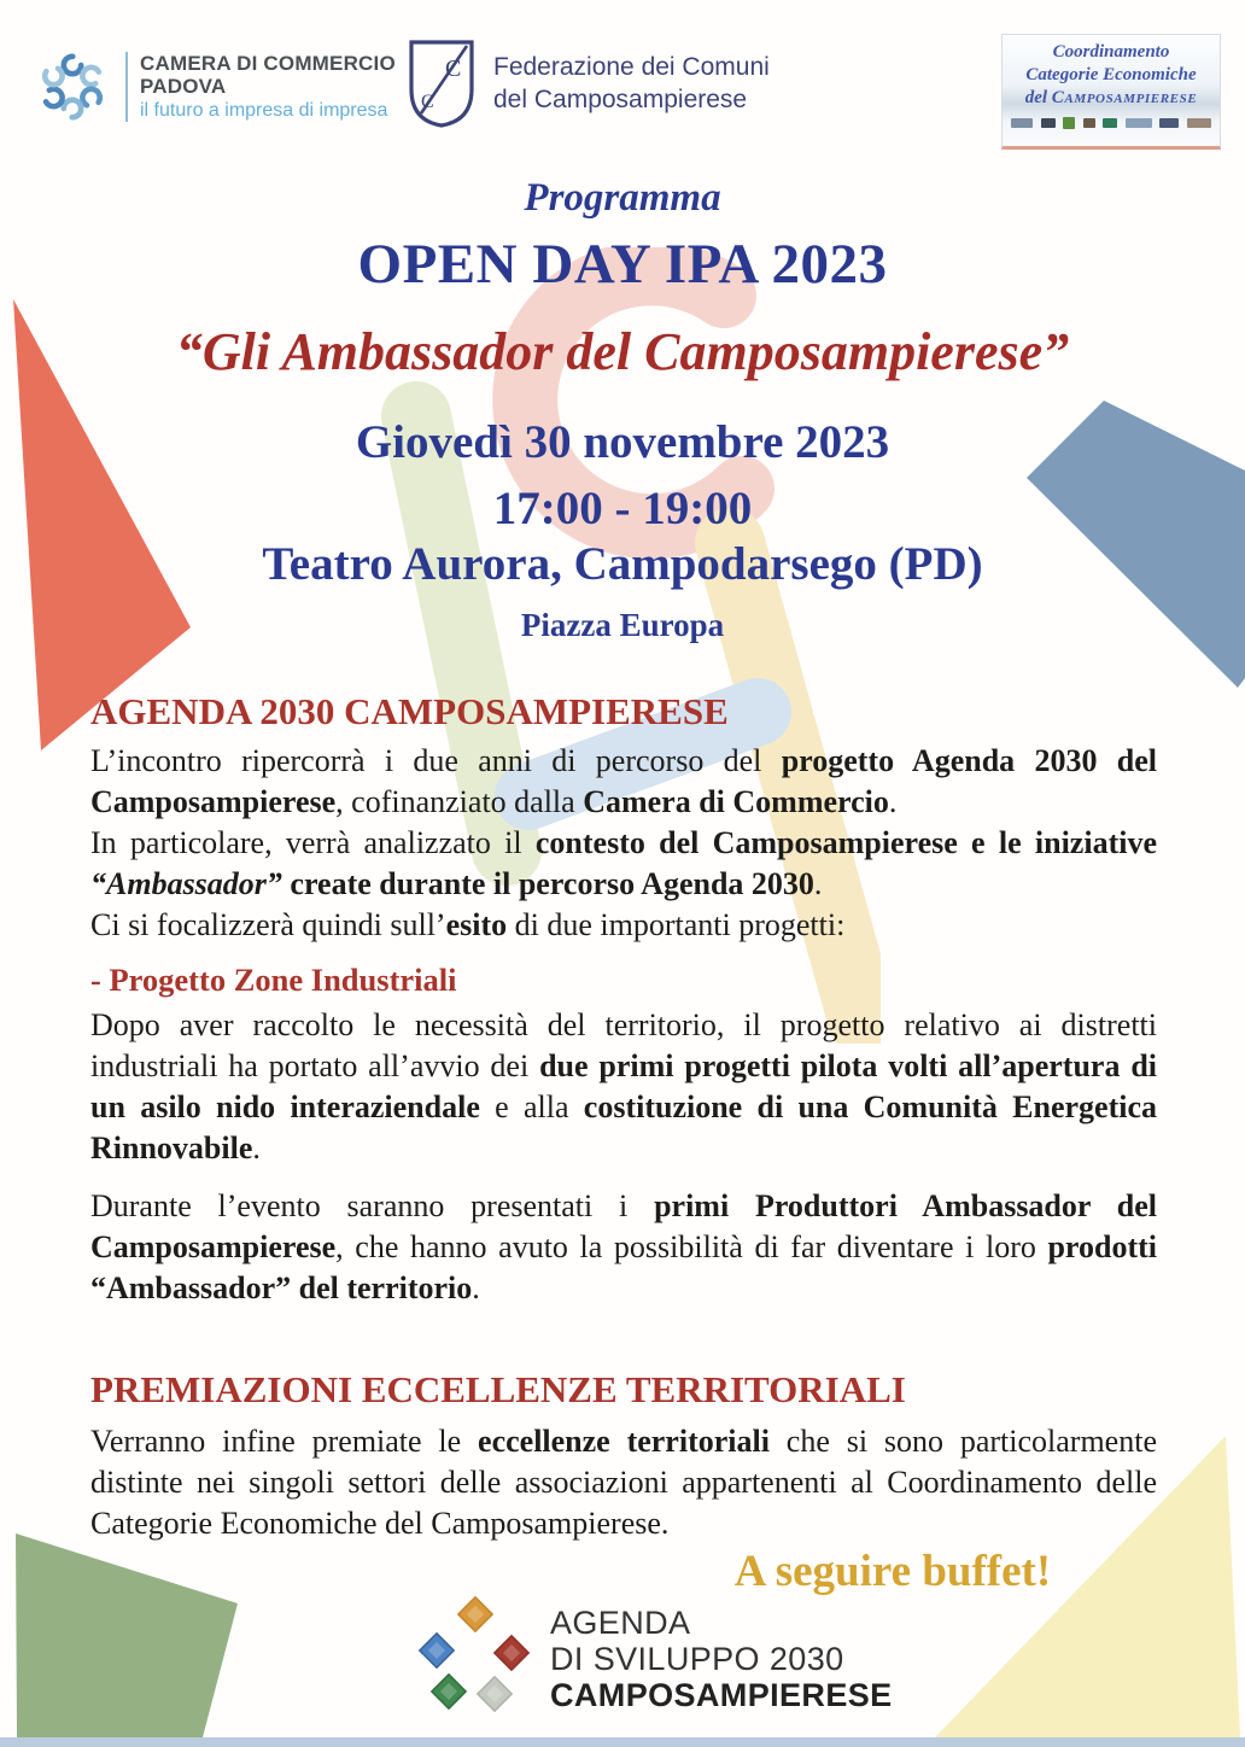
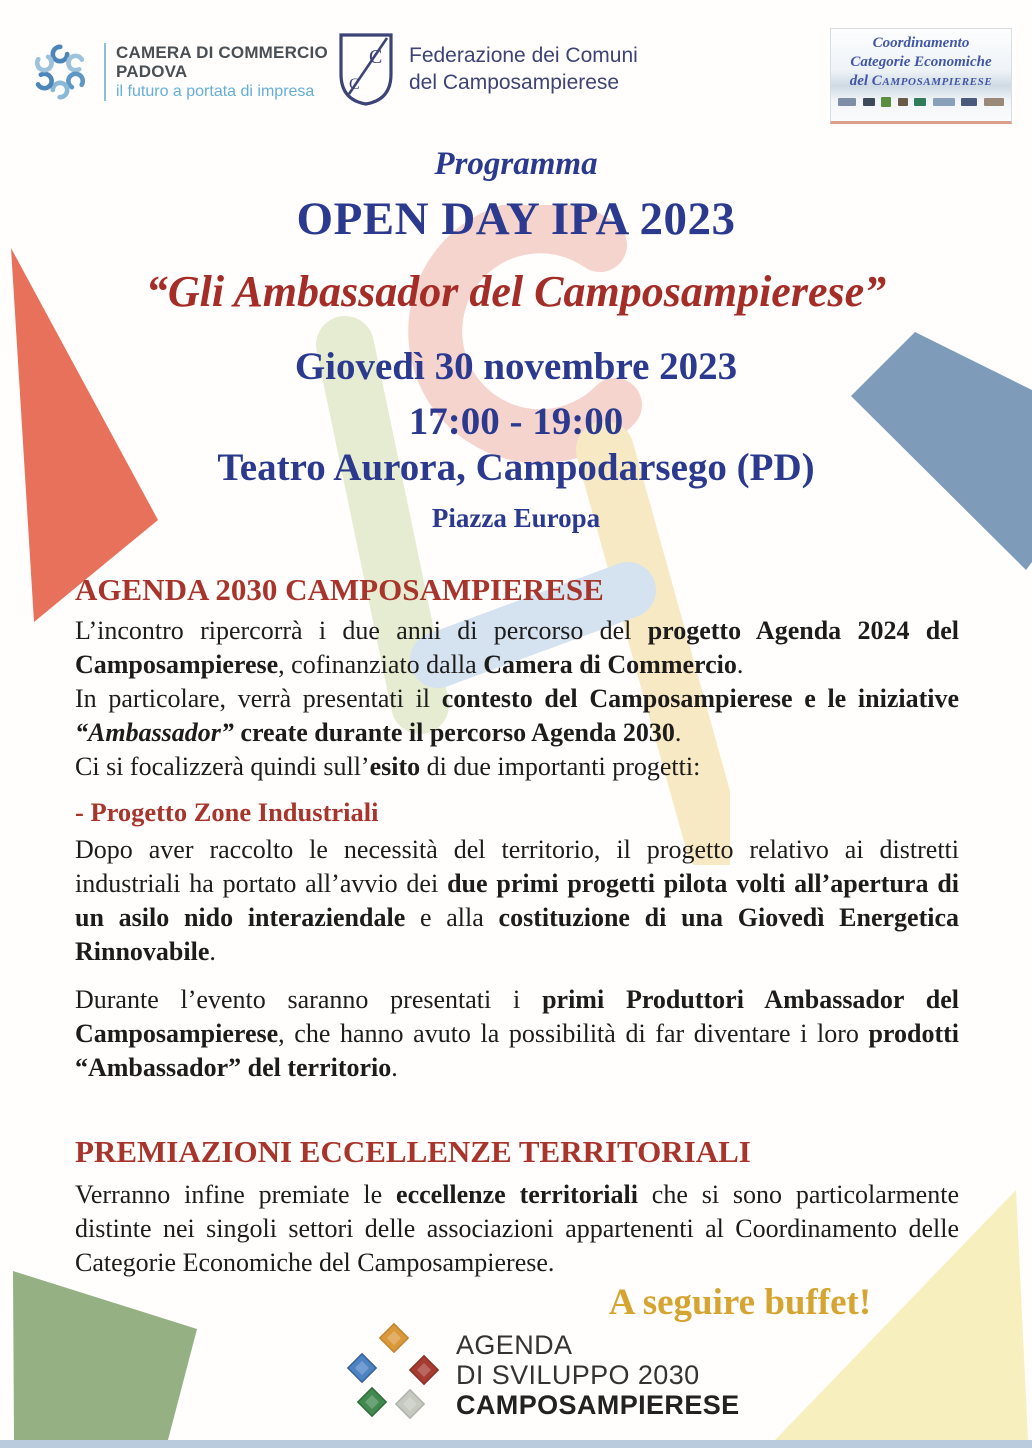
  CAMERA DI COMMERCIO
  PADOVA
- il futuro a impresa di impresa
+ il futuro a portata di impresa
  C
  C
  Federazione dei Comuni
  del Camposampierese
  Coordinamento
  Categorie Economiche
  del Camposampierese
  Programma
  OPEN DAY IPA 2023
  “Gli Ambassador del Camposampierese”
  Giovedì 30 novembre 2023
  17:00 - 19:00
  Teatro Aurora, Campodarsego (PD)
  Piazza Europa
  AGENDA 2030 CAMPOSAMPIERESE
- L’incontro ripercorrà i due anni di percorso del progetto Agenda 2030 del Camposampierese, cofinanziato dalla Camera di Commercio.
+ L’incontro ripercorrà i due anni di percorso del progetto Agenda 2024 del Camposampierese, cofinanziato dalla Camera di Commercio.
- In particolare, verrà analizzato il contesto del Camposampierese e le iniziative “Ambassador” create durante il percorso Agenda 2030.
+ In particolare, verrà presentati il contesto del Camposampierese e le iniziative “Ambassador” create durante il percorso Agenda 2030.
  Ci si focalizzerà quindi sull’esito di due importanti progetti:
  - Progetto Zone Industriali
- Dopo aver raccolto le necessità del territorio, il progetto relativo ai distretti industriali ha portato all’avvio dei due primi progetti pilota volti all’apertura di un asilo nido interaziendale e alla costituzione di una Comunità Energetica Rinnovabile.
+ Dopo aver raccolto le necessità del territorio, il progetto relativo ai distretti industriali ha portato all’avvio dei due primi progetti pilota volti all’apertura di un asilo nido interaziendale e alla costituzione di una Giovedì Energetica Rinnovabile.
  Durante l’evento saranno presentati i primi Produttori Ambassador del Camposampierese, che hanno avuto la possibilità di far diventare i loro prodotti “Ambassador” del territorio.
  PREMIAZIONI ECCELLENZE TERRITORIALI
  Verranno infine premiate le eccellenze territoriali che si sono particolarmente distinte nei singoli settori delle associazioni appartenenti al Coordinamento delle Categorie Economiche del Camposampierese.
  A seguire buffet!
  AGENDA
  DI SVILUPPO 2030
  CAMPOSAMPIERESE
